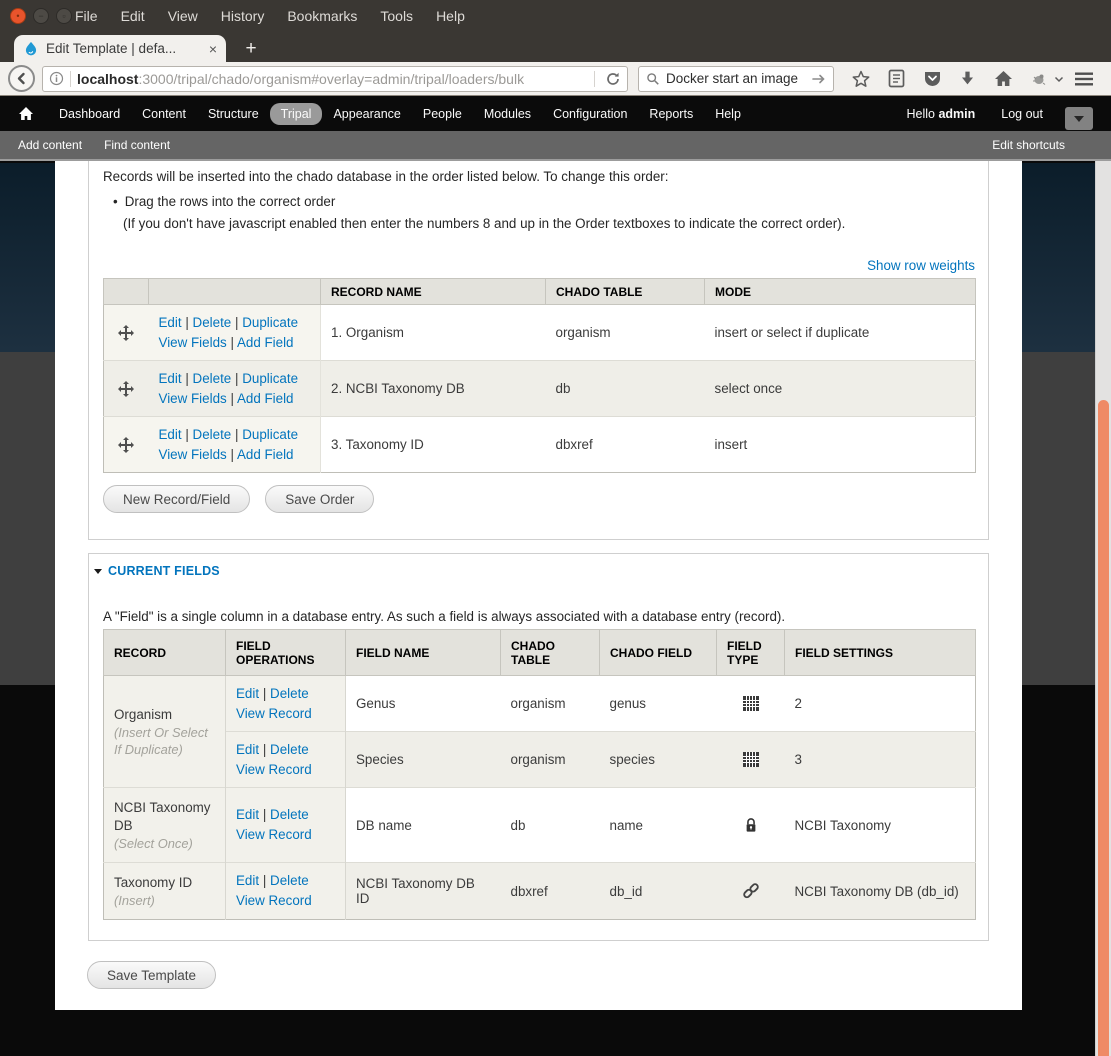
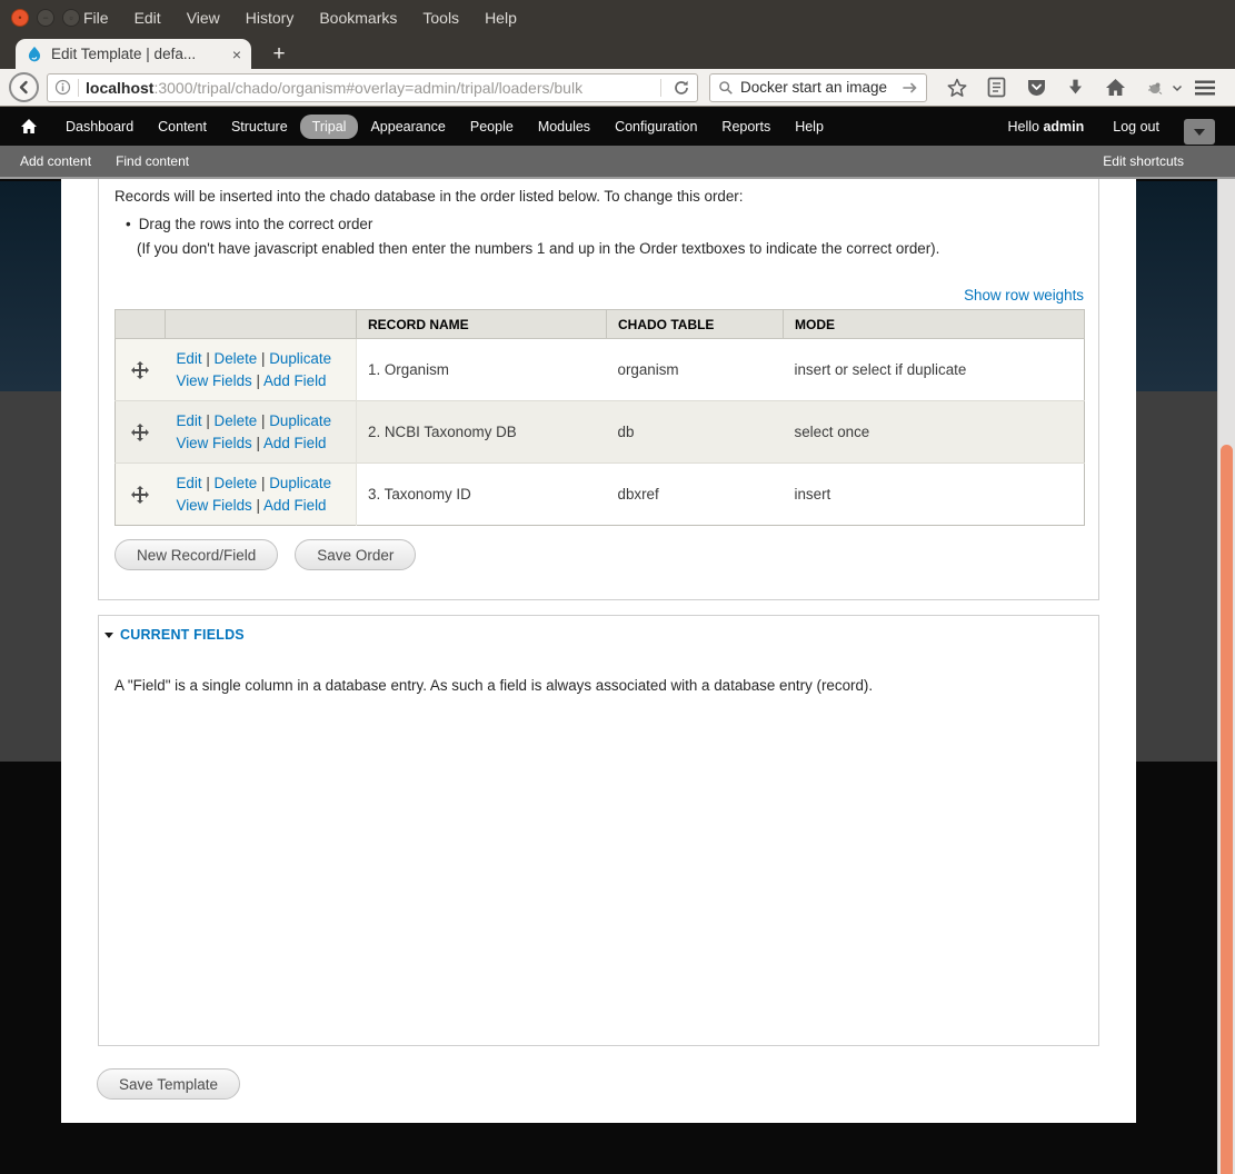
  •
  File
  Edit
  View
  History
  Bookmarks
  Tools
  Help
  Edit Template | defa...
  ×
  +
  localhost:3000/tripal/chado/organism#overlay=admin/tripal/loaders/bulk
  Docker start an image
  Dashboard
  Content
  Structure
  Tripal
  Appearance
  People
  Modules
  Configuration
  Reports
  Help
  Hello admin
  Log out
  Add content
  Find content
  Edit shortcuts
  Records will be inserted into the chado database in the order listed below. To change this order:
  • Drag the rows into the correct order
- (If you don't have javascript enabled then enter the numbers 8 and up in the Order textboxes to indicate the correct order).
+ (If you don't have javascript enabled then enter the numbers 1 and up in the Order textboxes to indicate the correct order).
  Show row weights
  		RECORD NAME	CHADO TABLE	MODE
  	Edit | Delete | Duplicate View Fields | Add Field	1. Organism	organism	insert or select if duplicate
  	Edit | Delete | Duplicate View Fields | Add Field	2. NCBI Taxonomy DB	db	select once
  	Edit | Delete | Duplicate View Fields | Add Field	3. Taxonomy ID	dbxref	insert
  New Record/Field
  Save Order
  CURRENT FIELDS
  A "Field" is a single column in a database entry. As such a field is always associated with a database entry (record).
- RECORD	FIELD OPERATIONS	FIELD NAME	CHADO TABLE	CHADO FIELD	FIELD TYPE	FIELD SETTINGS
- Organism (Insert Or Select If Duplicate)	Edit | Delete View Record	Genus	organism	genus		2
- Edit | Delete View Record	Species	organism	species		3
- NCBI Taxonomy DB (Select Once)	Edit | Delete View Record	DB name	db	name		NCBI Taxonomy
- Taxonomy ID (Insert)	Edit | Delete View Record	NCBI Taxonomy DB ID	dbxref	db_id		NCBI Taxonomy DB (db_id)
  Save Template
